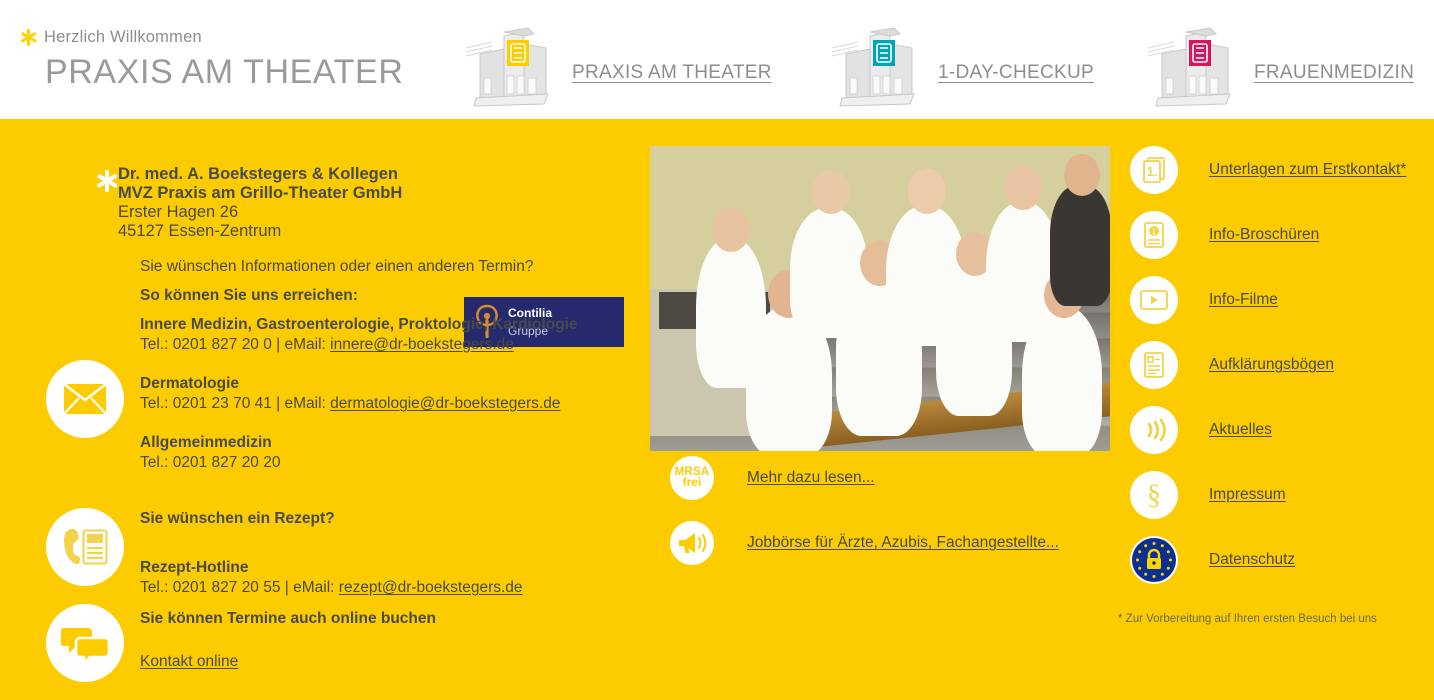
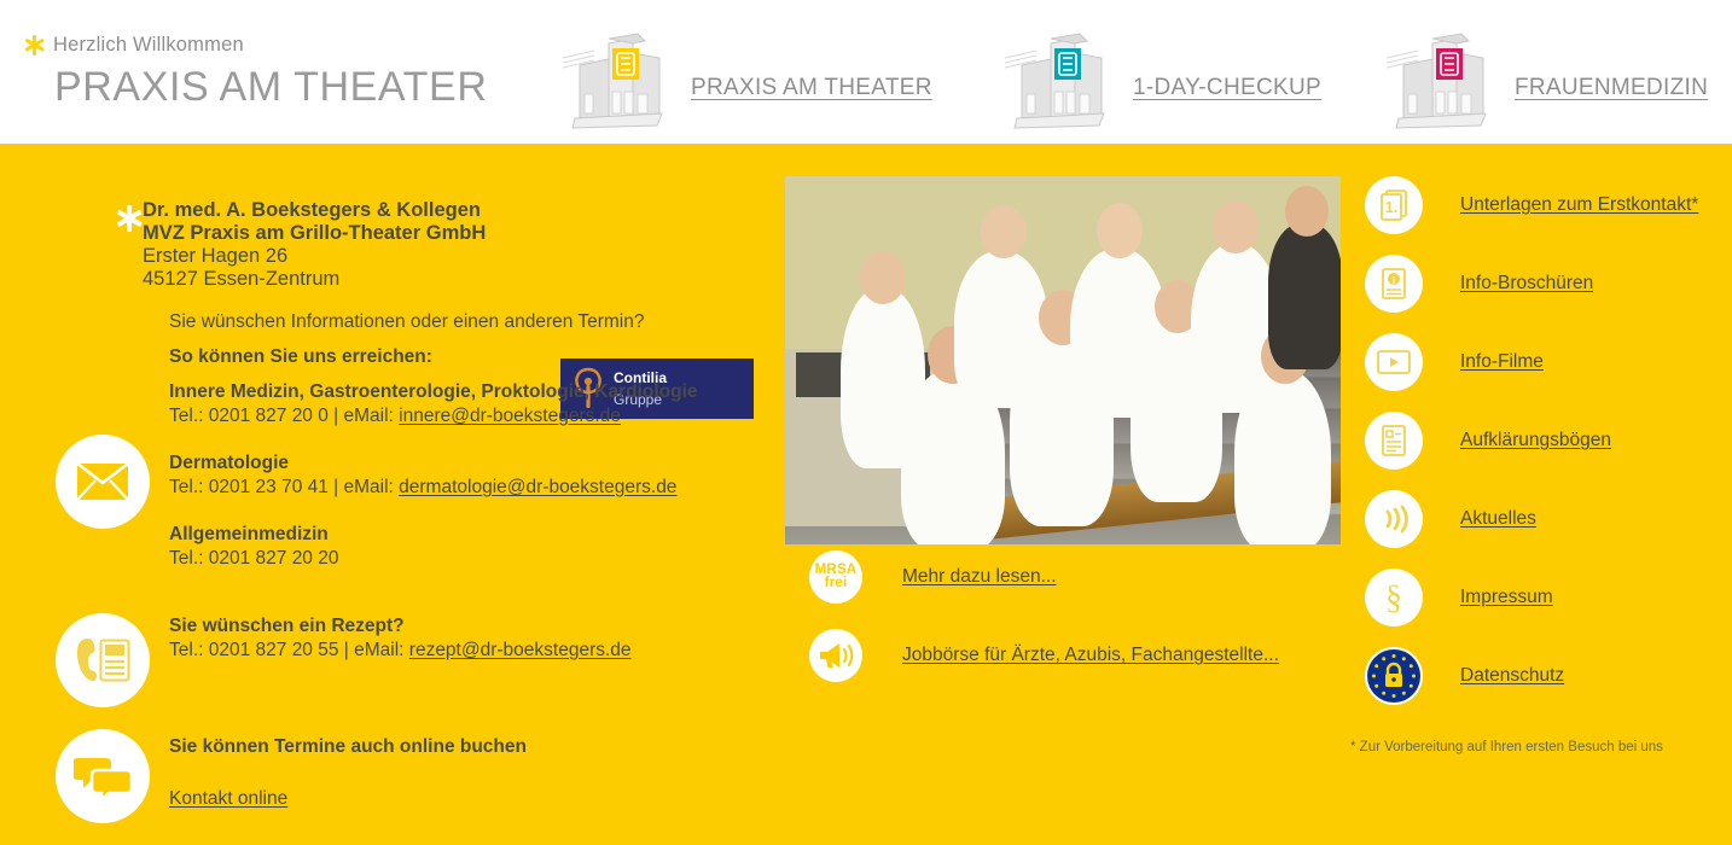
  Herzlich Willkommen
  PRAXIS AM THEATER
  PRAXIS AM THEATER
  1-DAY-CHECKUP
  FRAUENMEDIZIN
  Dr. med. A. Boekstegers & Kollegen
  MVZ Praxis am Grillo-Theater GmbH
  Erster Hagen 26
  45127 Essen-Zentrum
  Contilia
  Gruppe
  Sie wünschen Informationen oder einen anderen Termin?
  So können Sie uns erreichen:
  Innere Medizin, Gastroenterologie, Proktologie, Kardiologie
  Tel.: 0201 827 20 0 | eMail: innere@dr-boekstegers.de
  Dermatologie
  Tel.: 0201 23 70 41 | eMail: dermatologie@dr-boekstegers.de
  Allgemeinmedizin
  Tel.: 0201 827 20 20
  Sie wünschen ein Rezept?
- Rezept-Hotline
  Tel.: 0201 827 20 55 | eMail: rezept@dr-boekstegers.de
  Sie können Termine auch online buchen
  Kontakt online
  MRSA
  frei
  Mehr dazu lesen...
  Jobbörse für Ärzte, Azubis, Fachangestellte...
  1.
  Unterlagen zum Erstkontakt*
  i
  Info-Broschüren
  Info-Filme
  Aufklärungsbögen
  Aktuelles
  §
  Impressum
  Datenschutz
  * Zur Vorbereitung auf Ihren ersten Besuch bei uns
